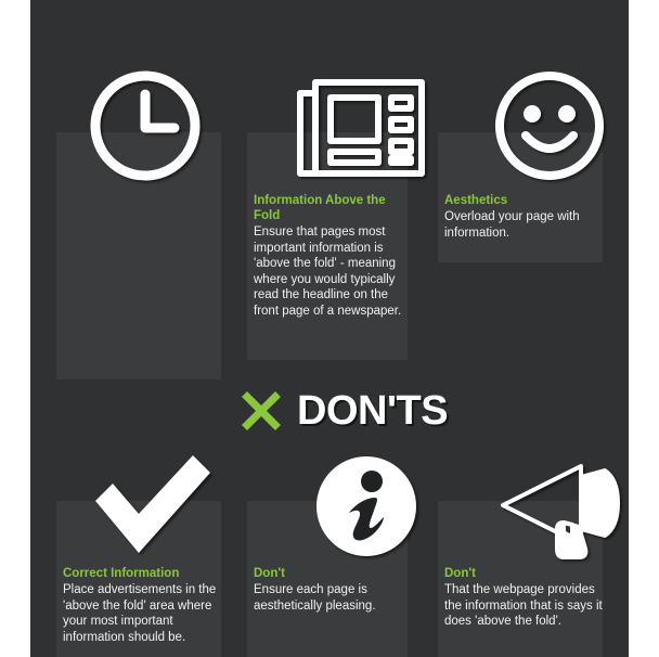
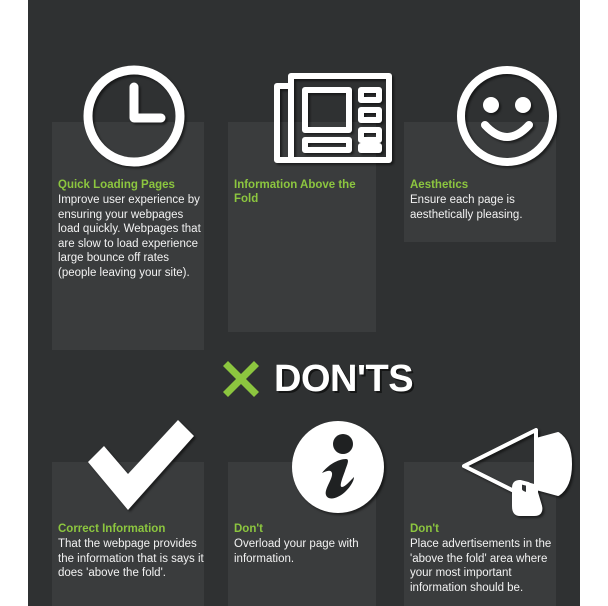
+ Quick Loading Pages
+ Improve user experience by ensuring your webpages load quickly. Webpages that are slow to load experience large bounce off rates (people leaving your site).
  Information Above the Fold
- Ensure that pages most important information is 'above the fold' - meaning where you would typically read the headline on the front page of a newspaper.
  Aesthetics
- Overload your page with information.
+ Ensure each page is aesthetically pleasing.
  DON'TS
  Correct Information
- Place advertisements in the 'above the fold' area where your most important information should be.
+ That the webpage provides the information that is says it does 'above the fold'.
  Don't
- Ensure each page is aesthetically pleasing.
+ Overload your page with information.
  Don't
- That the webpage provides the information that is says it does 'above the fold'.
+ Place advertisements in the 'above the fold' area where your most important information should be.
